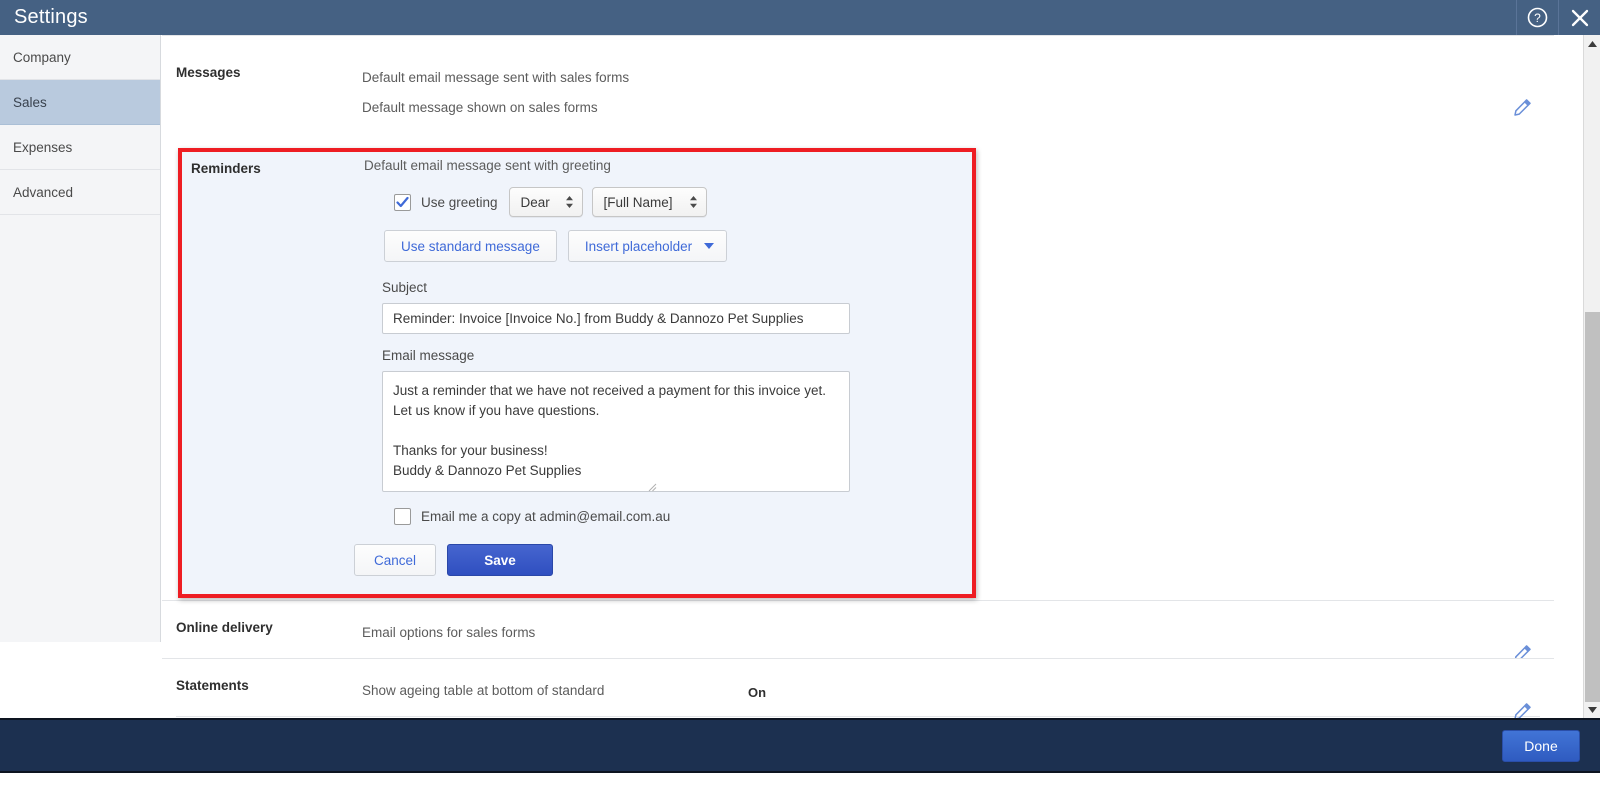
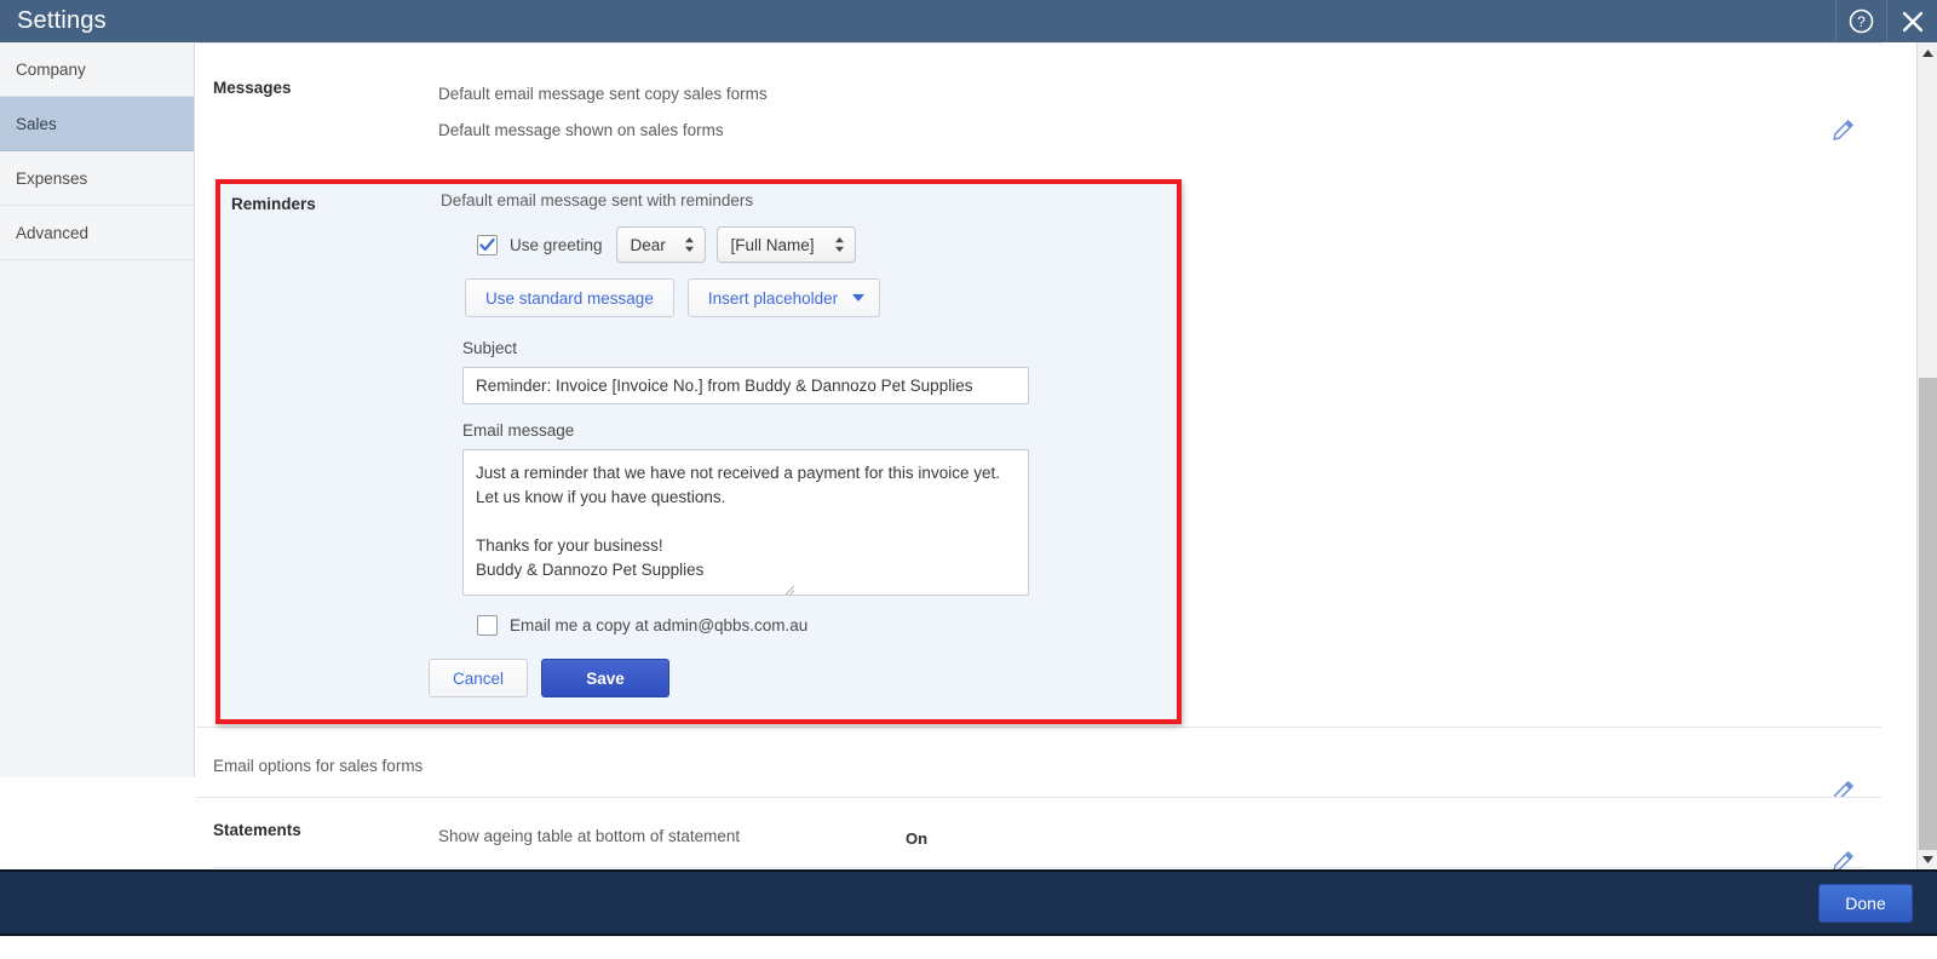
  Settings
  ?
  Company
  Sales
  Expenses
  Advanced
  Messages
- Default email message sent with sales forms
+ Default email message sent copy sales forms
  Default message shown on sales forms
- Online delivery
  Email options for sales forms
  Statements
- Show ageing table at bottom of standard
+ Show ageing table at bottom of statement
  On
  Reminders
- Default email message sent with greeting
+ Default email message sent with reminders
  Use greeting
  Dear
  [Full Name]
  Use standard message
  Insert placeholder
  Subject
  Reminder: Invoice [Invoice No.] from Buddy & Dannozo Pet Supplies
  Email message
  Just a reminder that we have not received a payment for this invoice yet.
  Let us know if you have questions.
  Thanks for your business!
  Buddy & Dannozo Pet Supplies
- Email me a copy at admin@email.com.au
+ Email me a copy at admin@qbbs.com.au
  Cancel
  Save
  Done
